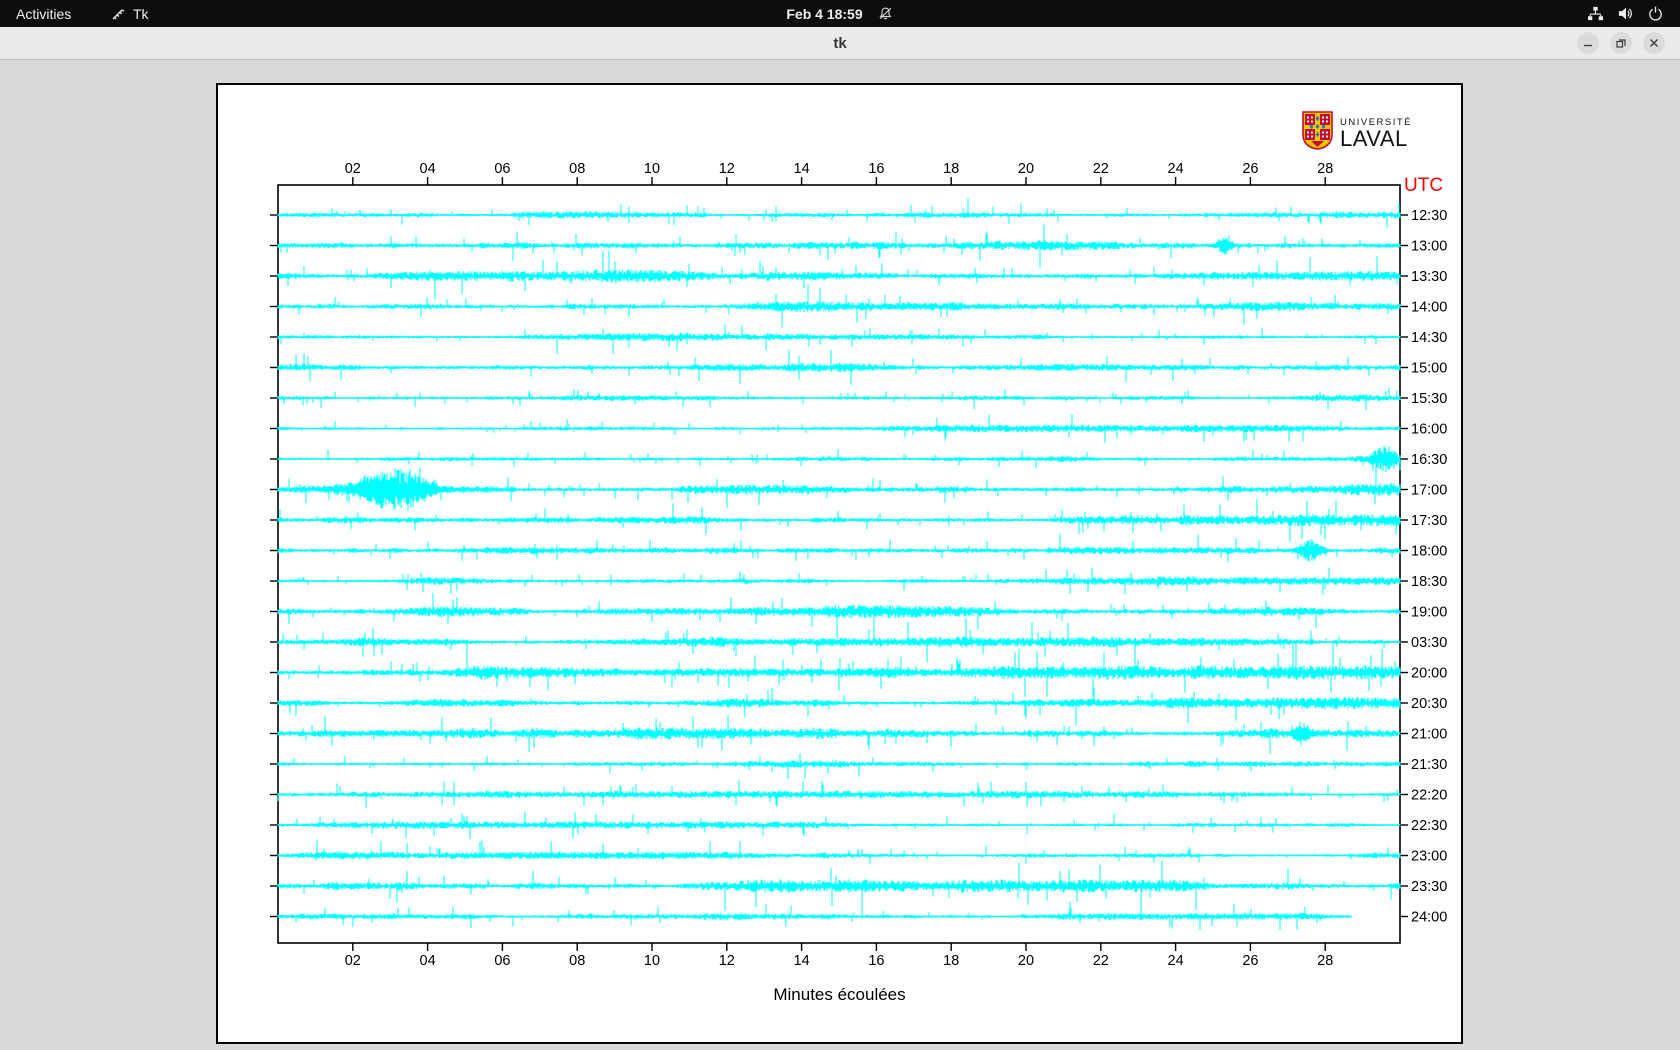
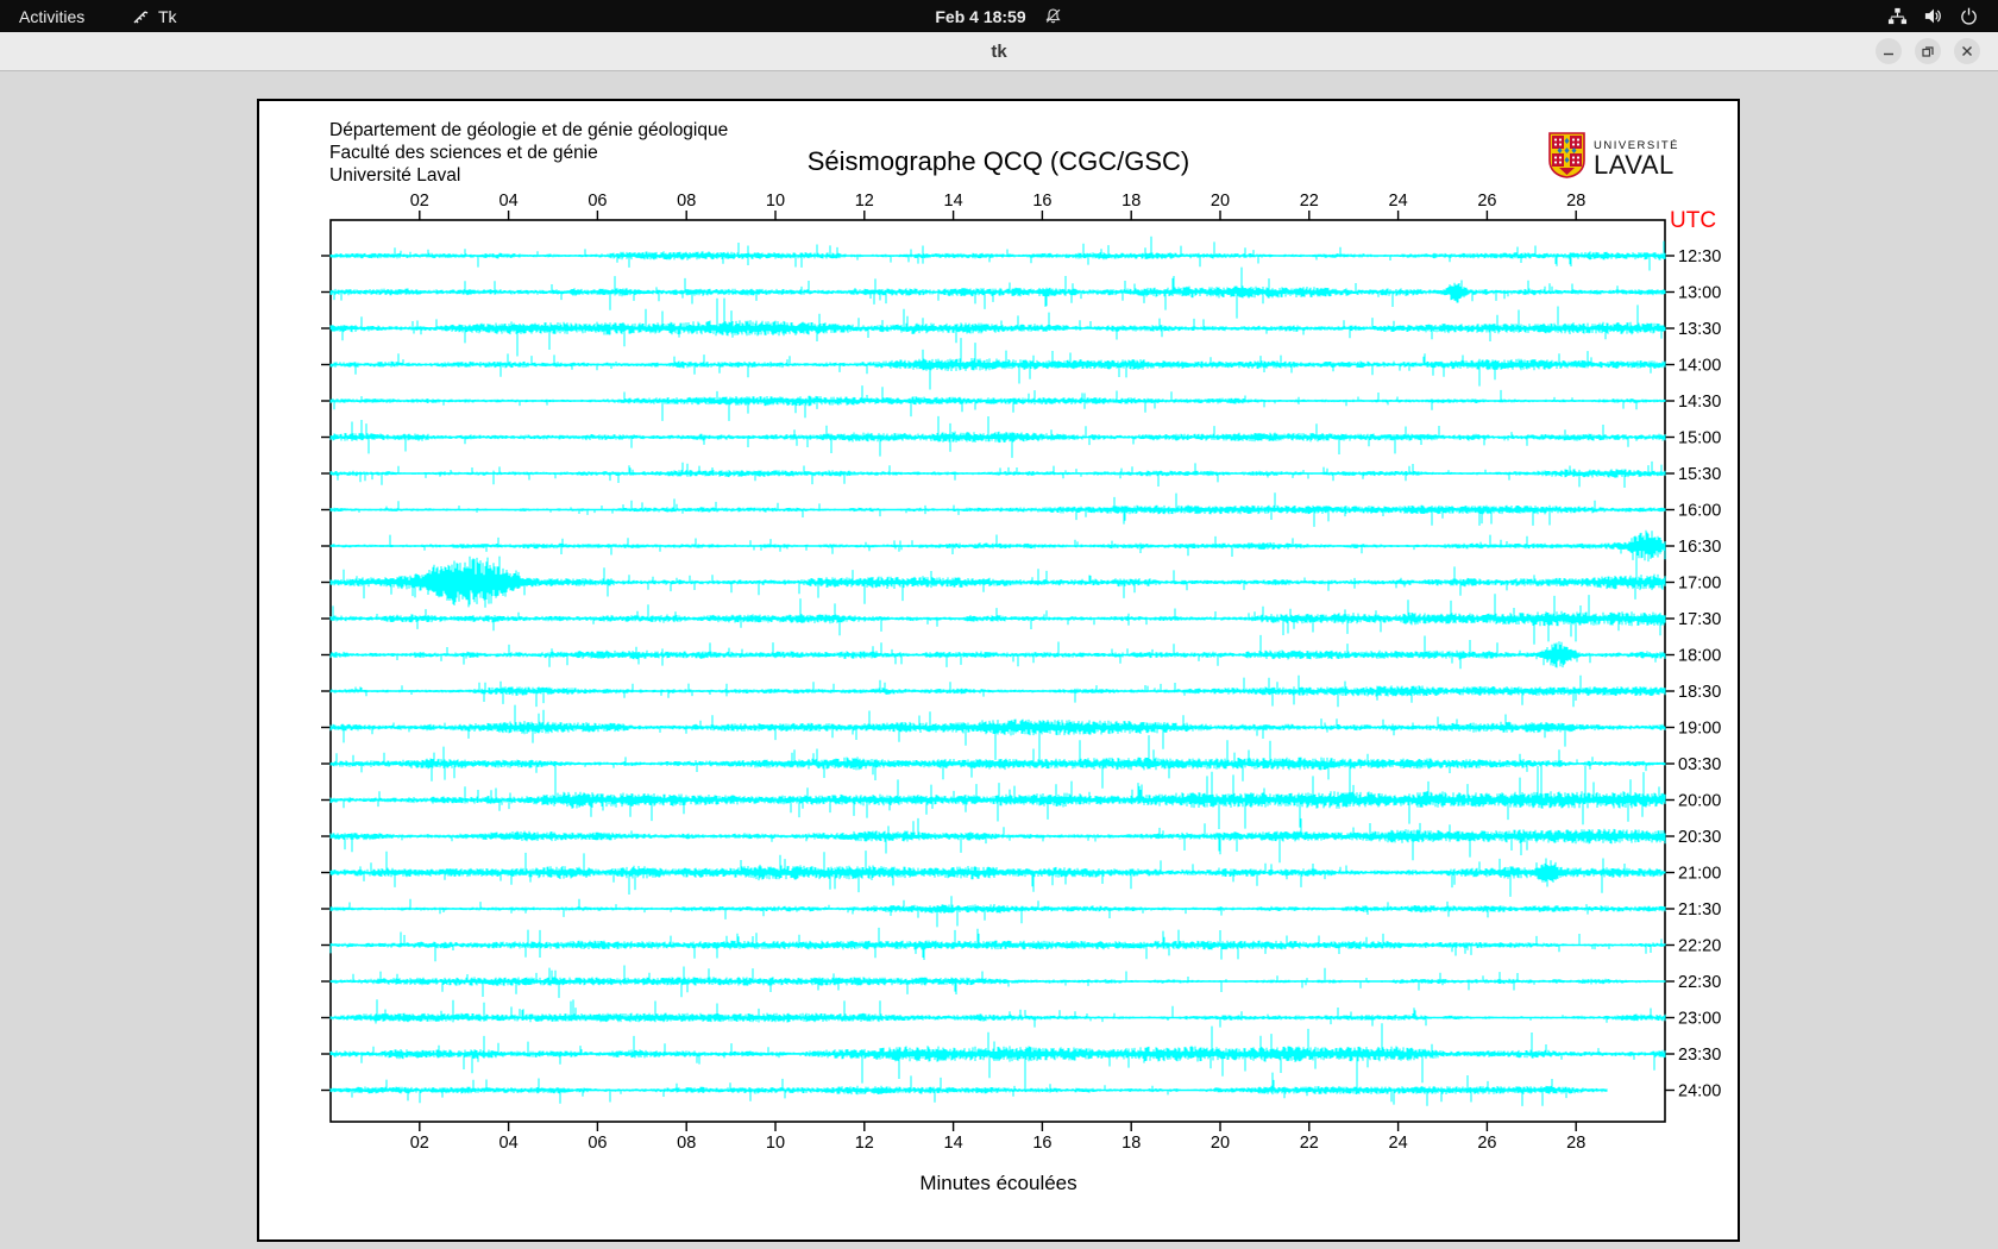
  Activities
  Tk
  Feb 4 18:59
  tk
+ Département de géologie et de génie géologique
+ Faculté des sciences et de génie
+ Université Laval
+ Séismographe QCQ (CGC/GSC)
  UNIVERSITÉ
  LAVAL
  UTC
  02
  02
  04
  04
  06
  06
  08
  08
  10
  10
  12
  12
  14
  14
  16
  16
  18
  18
  20
  20
  22
  22
  24
  24
  26
  26
  28
  28
  12:30
  13:00
  13:30
  14:00
  14:30
  15:00
  15:30
  16:00
  16:30
  17:00
  17:30
  18:00
  18:30
  19:00
  03:30
  20:00
  20:30
  21:00
  21:30
  22:20
  22:30
  23:00
  23:30
  24:00
  Minutes écoulées
